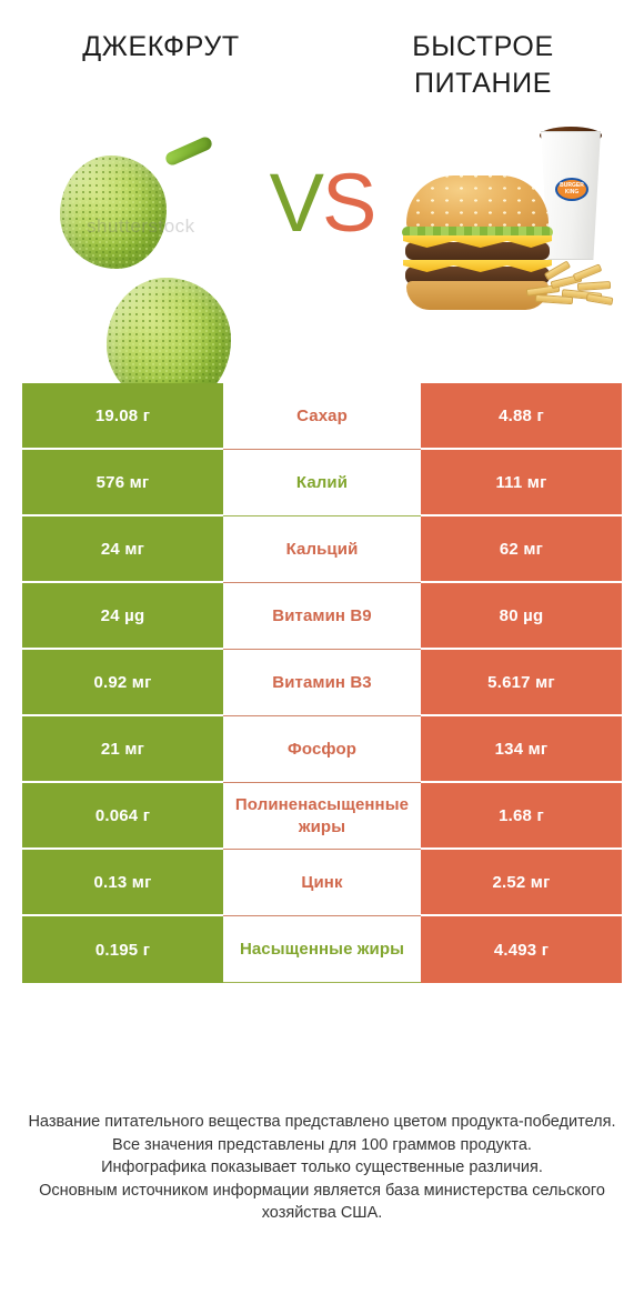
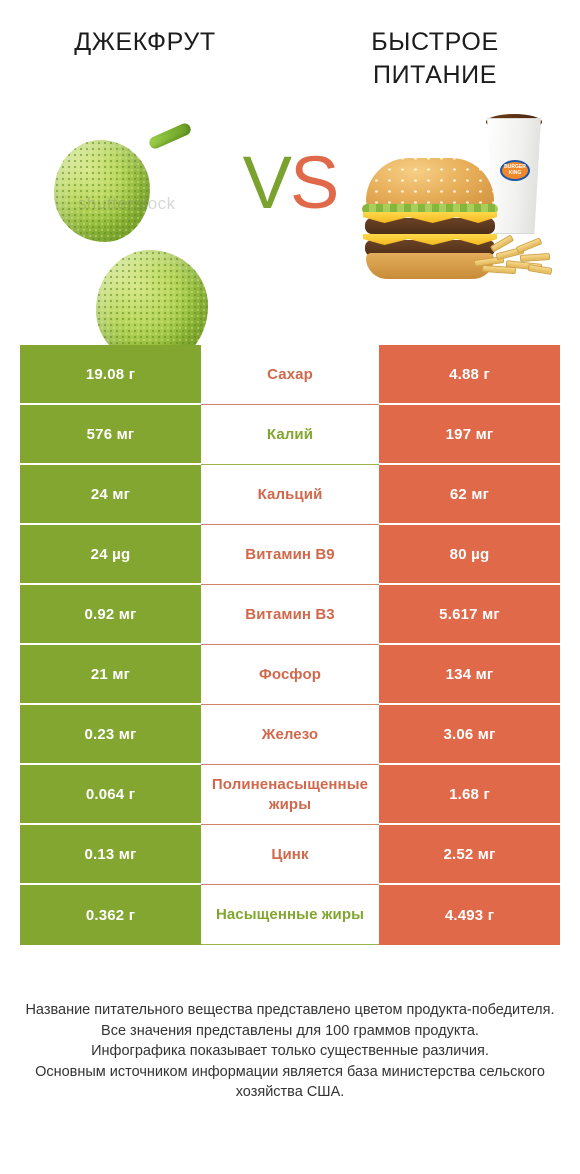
  ДЖЕКФРУТ
  БЫСТРОЕ
  ПИТАНИЕ
  shutterstock
  VS
  19.08 г
  Сахар
  4.88 г
  576 мг
  Калий
- 111 мг
+ 197 мг
  24 мг
  Кальций
  62 мг
  24 µg
  Витамин B9
  80 µg
  0.92 мг
  Витамин B3
  5.617 мг
  21 мг
  Фосфор
  134 мг
+ 0.23 мг
+ Железо
+ 3.06 мг
  0.064 г
  Полиненасыщенные жиры
  1.68 г
  0.13 мг
  Цинк
  2.52 мг
- 0.195 г
+ 0.362 г
  Насыщенные жиры
  4.493 г
  Название питательного вещества представлено цветом продукта-победителя.
  Все значения представлены для 100 граммов продукта.
  Инфографика показывает только существенные различия.
  Основным источником информации является база министерства сельского хозяйства США.
